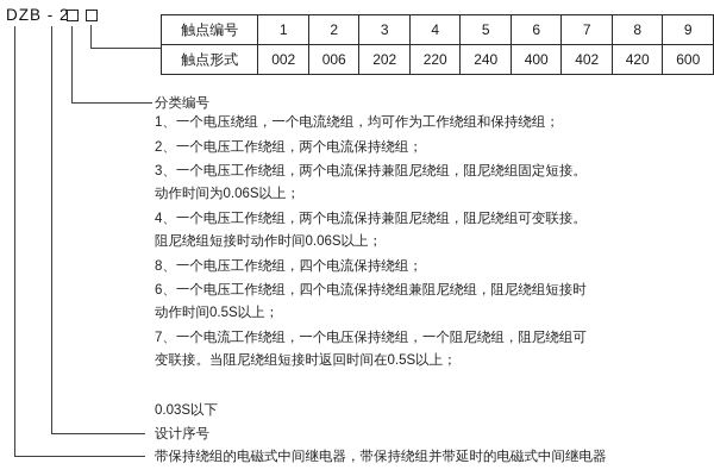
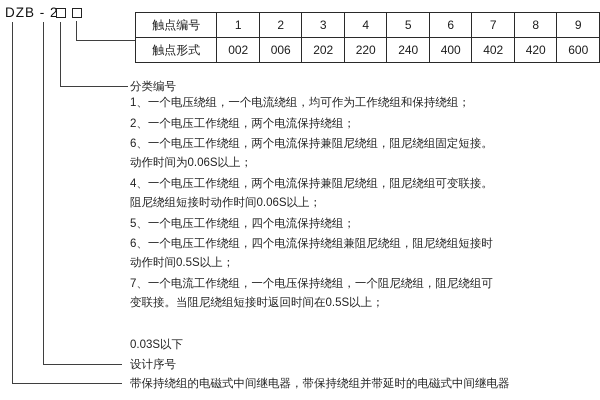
  DZB - 2
  触点编号	1	2	3	4	5	6	7	8	9
  触点形式	002	006	202	220	240	400	402	420	600
  分类编号
  1、一个电压绕组，一个电流绕组，均可作为工作绕组和保持绕组；
  2、一个电压工作绕组，两个电流保持绕组；
- 3、一个电压工作绕组，两个电流保持兼阻尼绕组，阻尼绕组固定短接。
+ 6、一个电压工作绕组，两个电流保持兼阻尼绕组，阻尼绕组固定短接。
  动作时间为0.06S以上；
  4、一个电压工作绕组，两个电流保持兼阻尼绕组，阻尼绕组可变联接。
  阻尼绕组短接时动作时间0.06S以上；
- 8、一个电压工作绕组，四个电流保持绕组；
+ 5、一个电压工作绕组，四个电流保持绕组；
  6、一个电压工作绕组，四个电流保持绕组兼阻尼绕组，阻尼绕组短接时
  动作时间0.5S以上；
  7、一个电流工作绕组，一个电压保持绕组，一个阻尼绕组，阻尼绕组可
  变联接。当阻尼绕组短接时返回时间在0.5S以上；
  0.03S以下
  设计序号
  带保持绕组的电磁式中间继电器，带保持绕组并带延时的电磁式中间继电器
